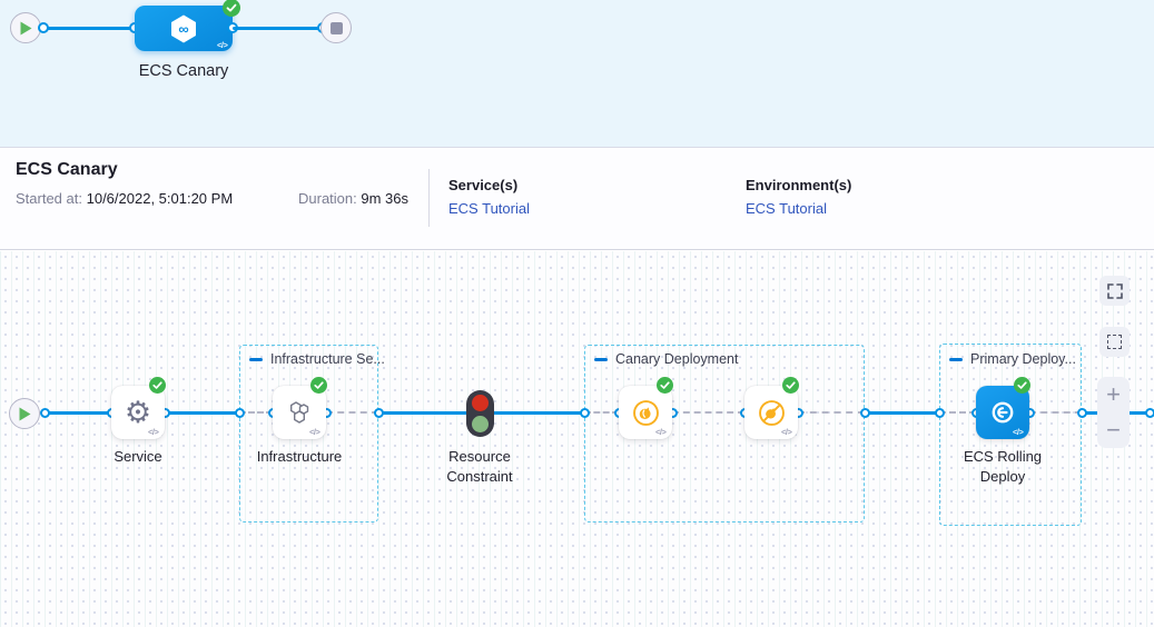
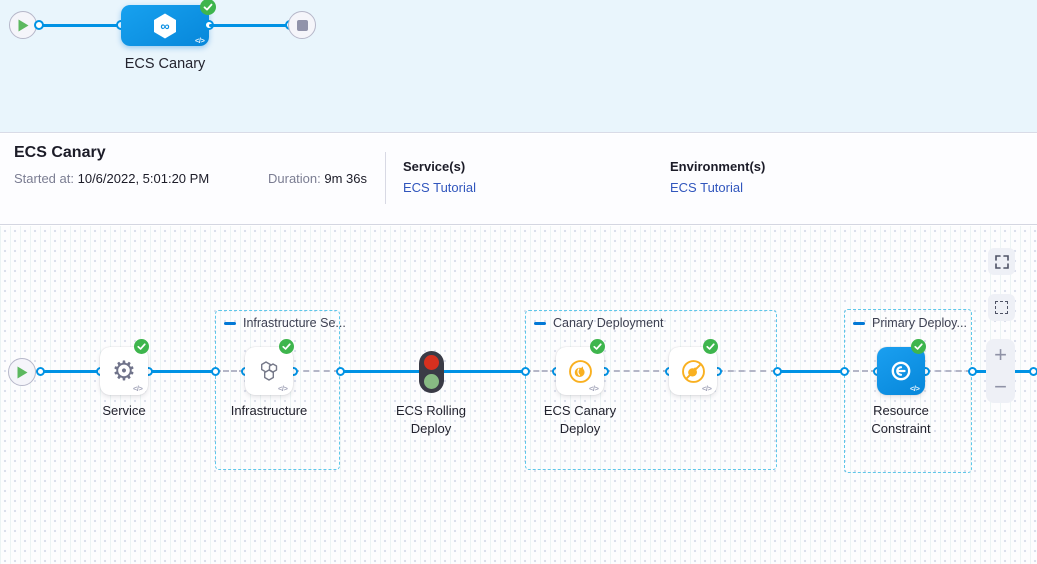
  ∞
  </>
  ECS Canary
  ECS Canary
  Started at: 10/6/2022, 5:01:20 PM
  Duration: 9m 36s
  Service(s)
  ECS Tutorial
  Environment(s)
  ECS Tutorial
  Infrastructure Se...
  Canary Deployment
  Primary Deploy...
  ⚙
  </>
  Service
  </>
  Infrastructure
- Resource Constraint
+ ECS Rolling Deploy
  </>
+ ECS Canary Deploy
  </>
  </>
- ECS Rolling Deploy
+ Resource Constraint
  +
  −
